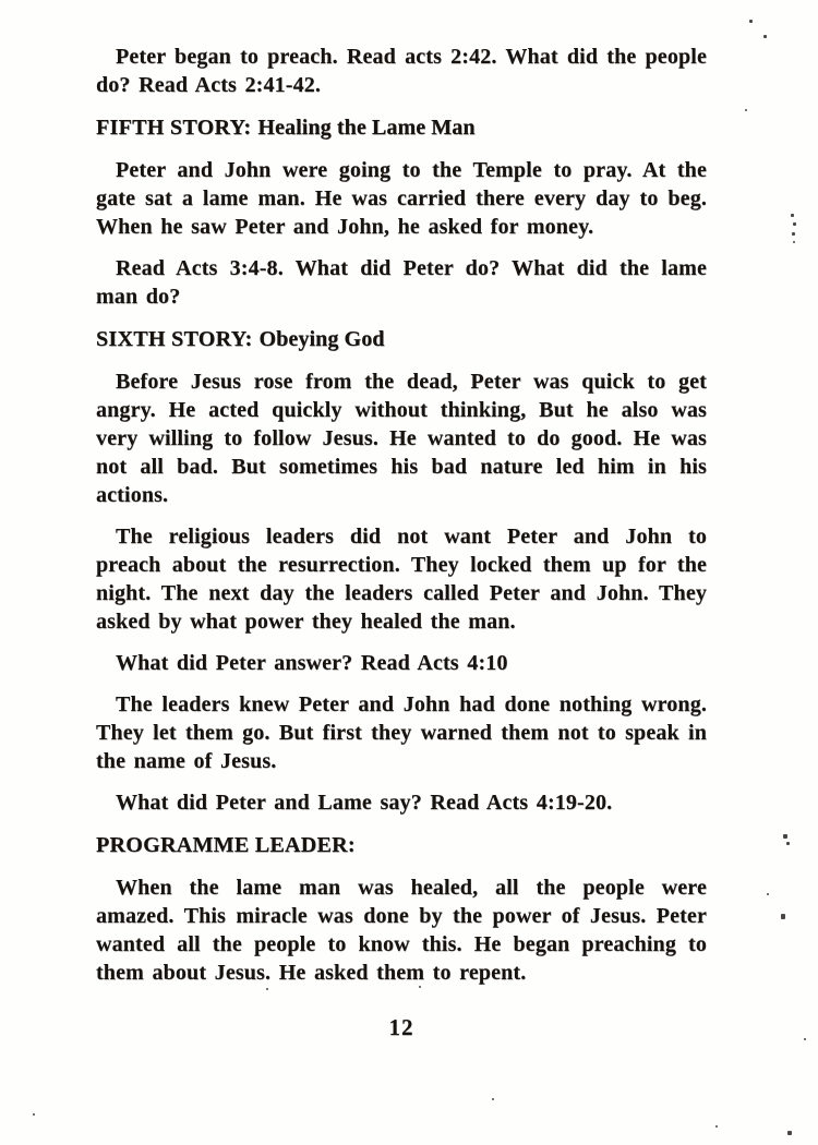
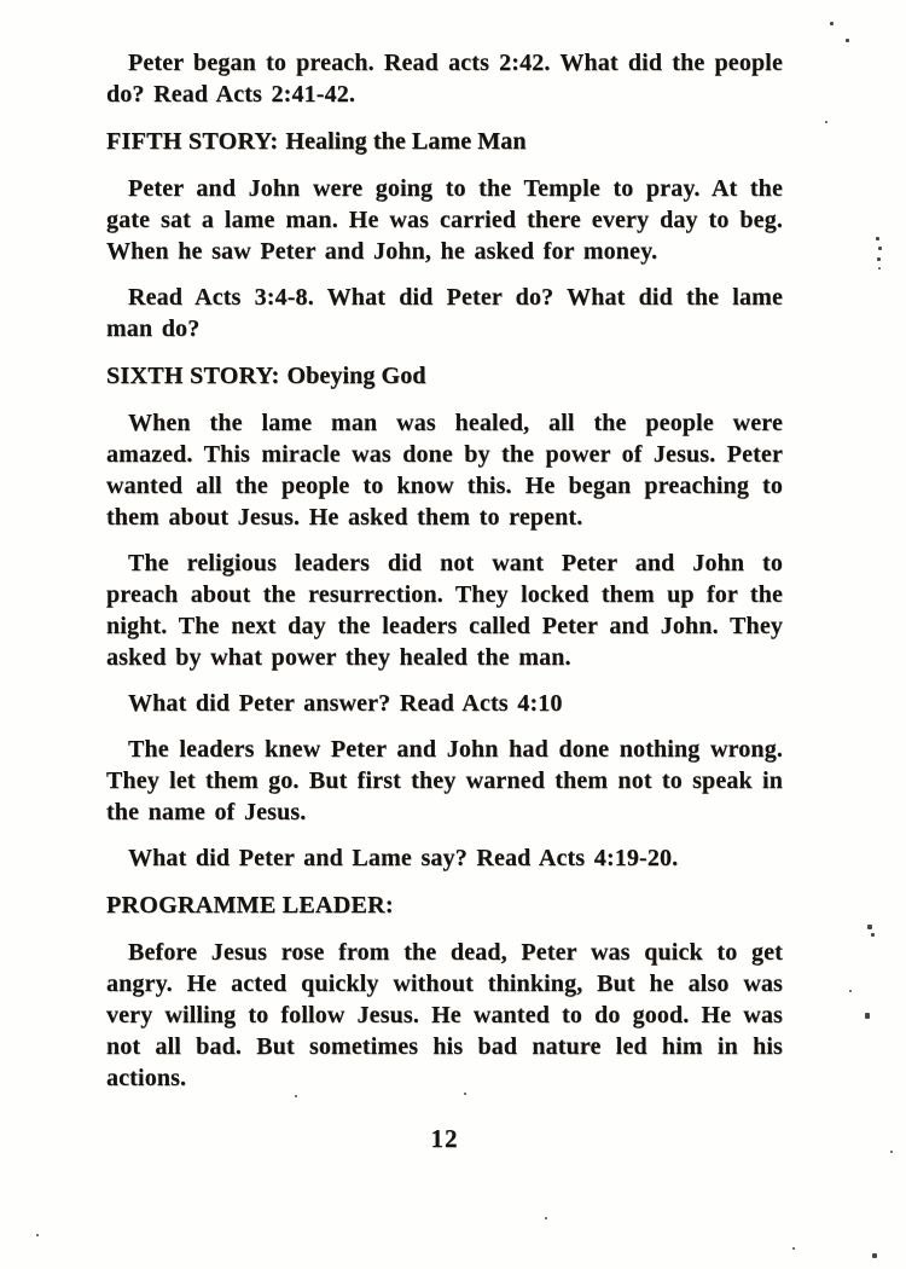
  Peter began to preach. Read acts 2:42. What did the people do? Read Acts 2:41-42.
  FIFTH STORY: Healing the Lame Man
  Peter and John were going to the Temple to pray. At the gate sat a lame man. He was carried there every day to beg. When he saw Peter and John, he asked for money.
  Read Acts 3:4-8. What did Peter do? What did the lame man do?
  SIXTH STORY: Obeying God
- Before Jesus rose from the dead, Peter was quick to get angry. He acted quickly without thinking, But he also was very willing to follow Jesus. He wanted to do good. He was not all bad. But sometimes his bad nature led him in his actions.
+ When the lame man was healed, all the people were amazed. This miracle was done by the power of Jesus. Peter wanted all the people to know this. He began preaching to them about Jesus. He asked them to repent.
  The religious leaders did not want Peter and John to preach about the resurrection. They locked them up for the night. The next day the leaders called Peter and John. They asked by what power they healed the man.
  What did Peter answer? Read Acts 4:10
  The leaders knew Peter and John had done nothing wrong. They let them go. But first they warned them not to speak in the name of Jesus.
  What did Peter and Lame say? Read Acts 4:19-20.
  PROGRAMME LEADER:
- When the lame man was healed, all the people were amazed. This miracle was done by the power of Jesus. Peter wanted all the people to know this. He began preaching to them about Jesus. He asked them to repent.
+ Before Jesus rose from the dead, Peter was quick to get angry. He acted quickly without thinking, But he also was very willing to follow Jesus. He wanted to do good. He was not all bad. But sometimes his bad nature led him in his actions.
  12
